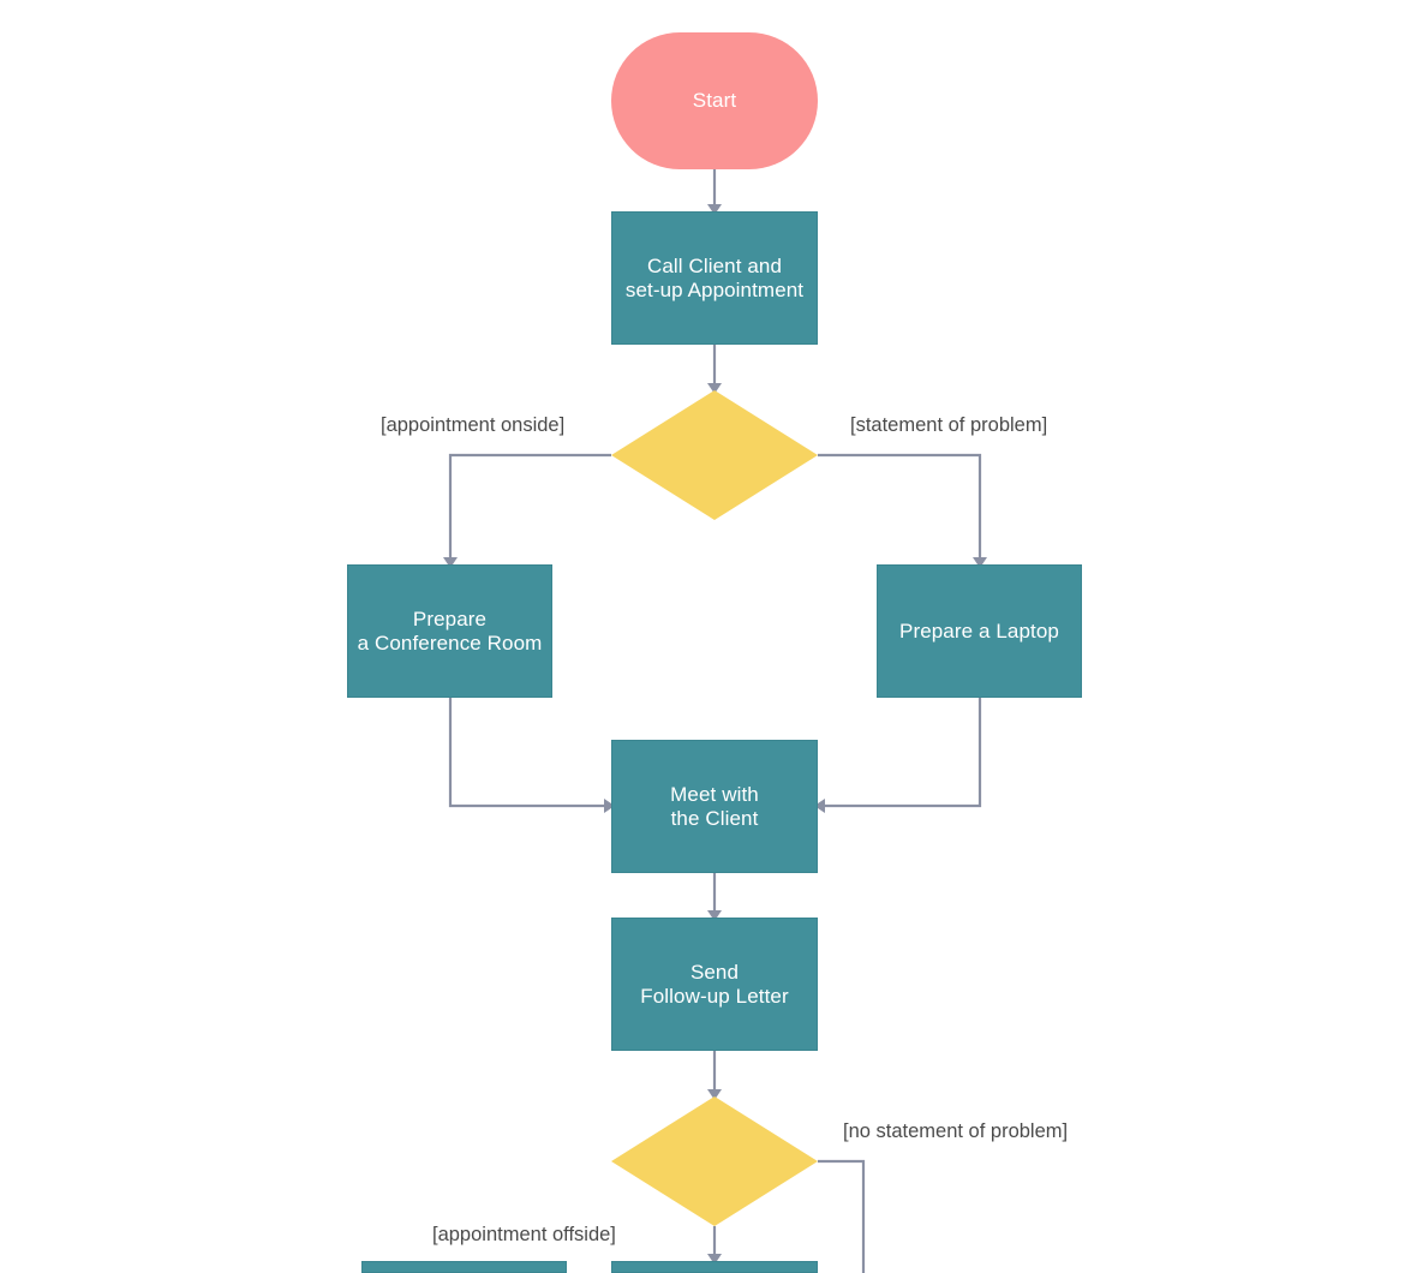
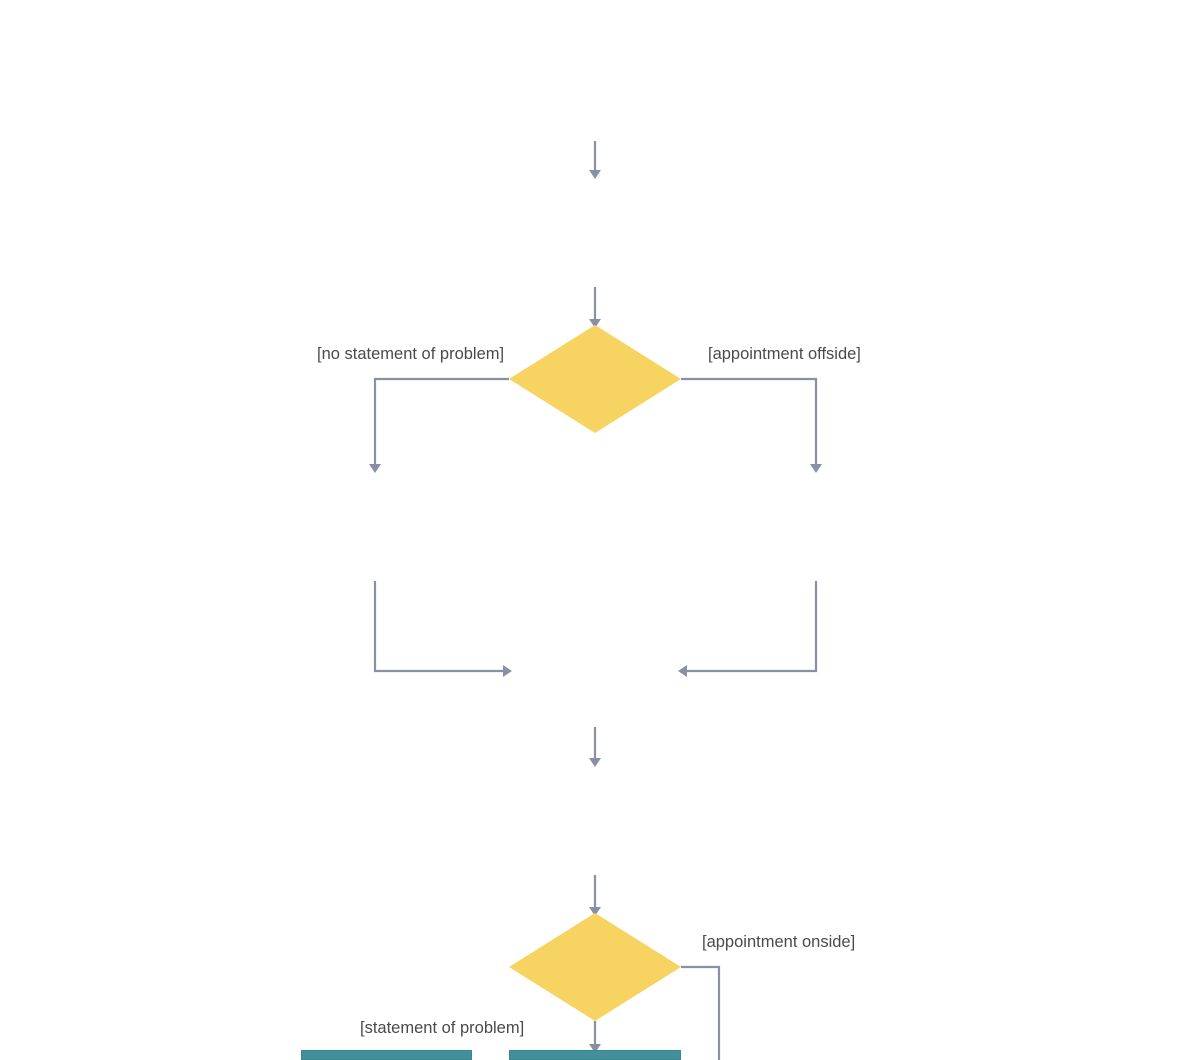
- Start
- Call Client and
- set-up Appointment
- Prepare
- a Conference Room
- Prepare a Laptop
- Meet with
- the Client
- Send
- Follow-up Letter
- [appointment onside]
+ [no statement of problem]
- [statement of problem]
+ [appointment offside]
- [no statement of problem]
+ [appointment onside]
- [appointment offside]
+ [statement of problem]
